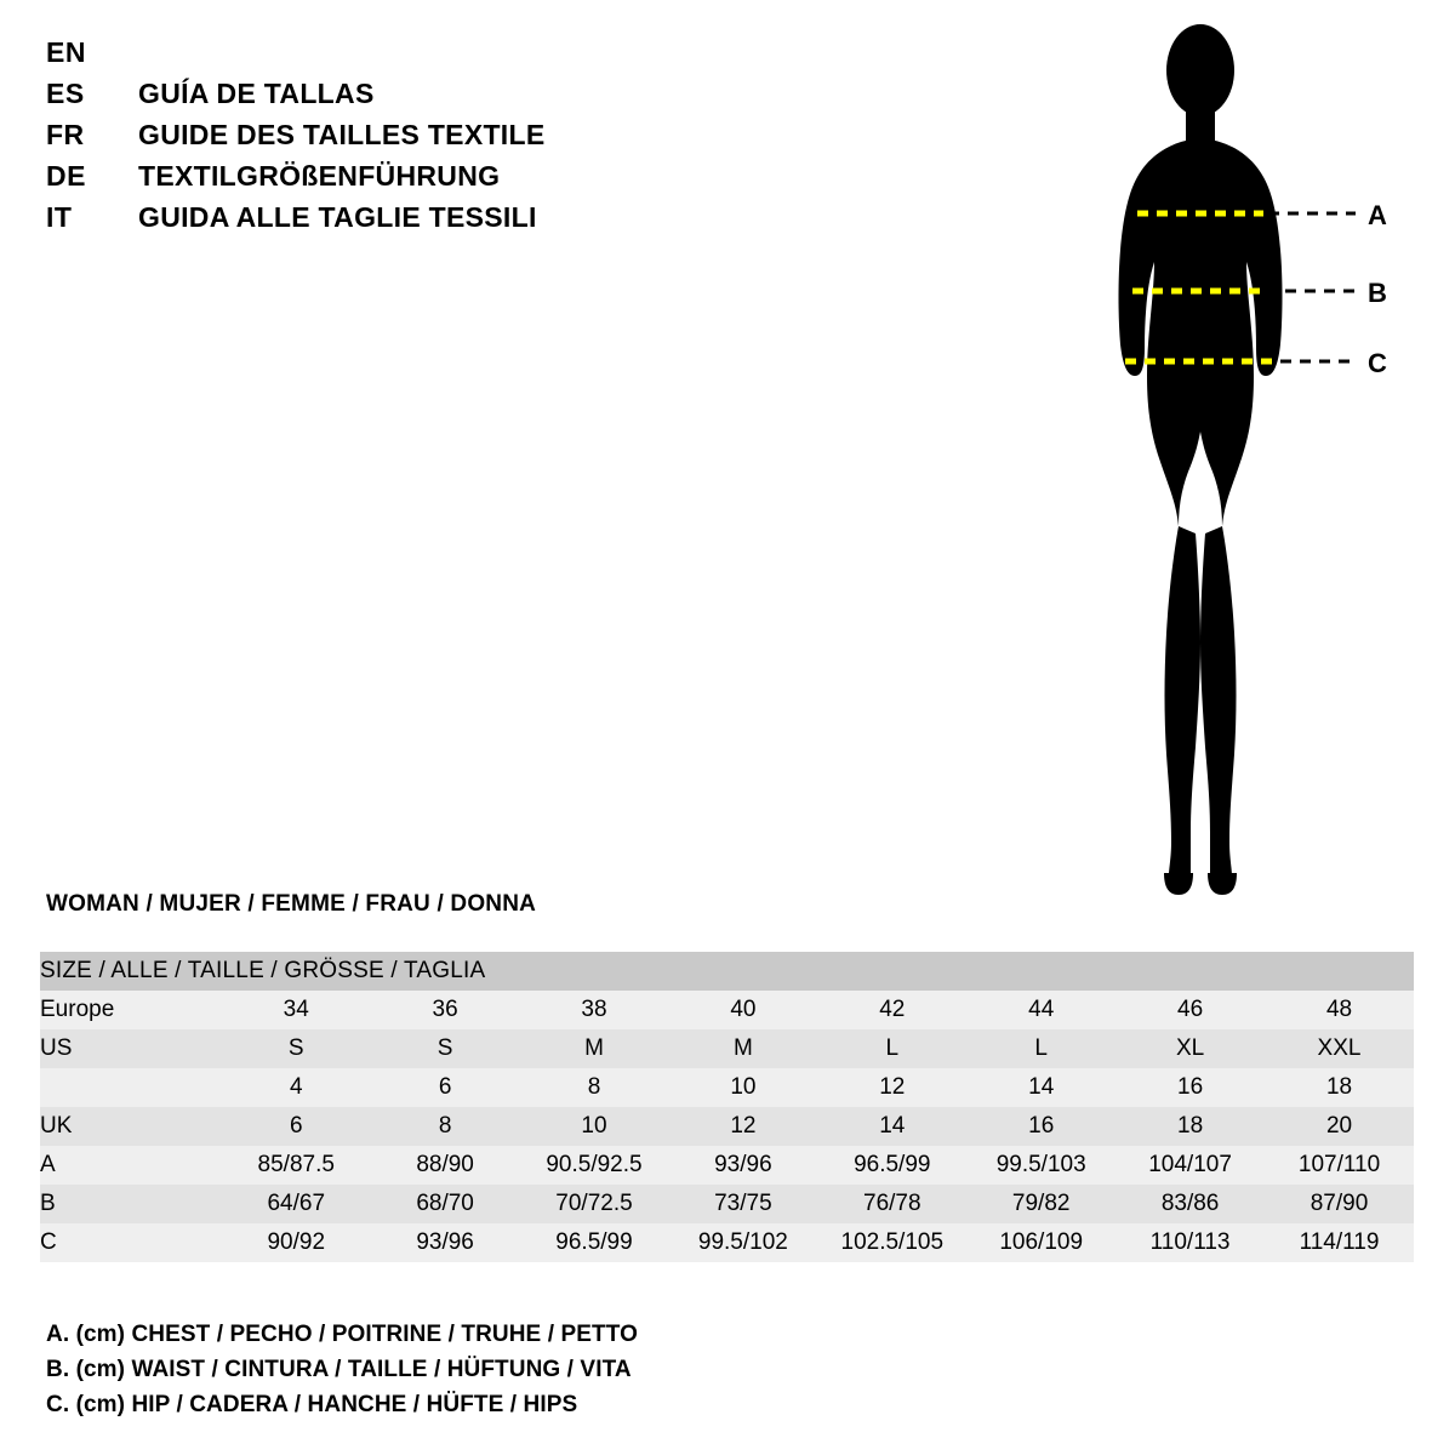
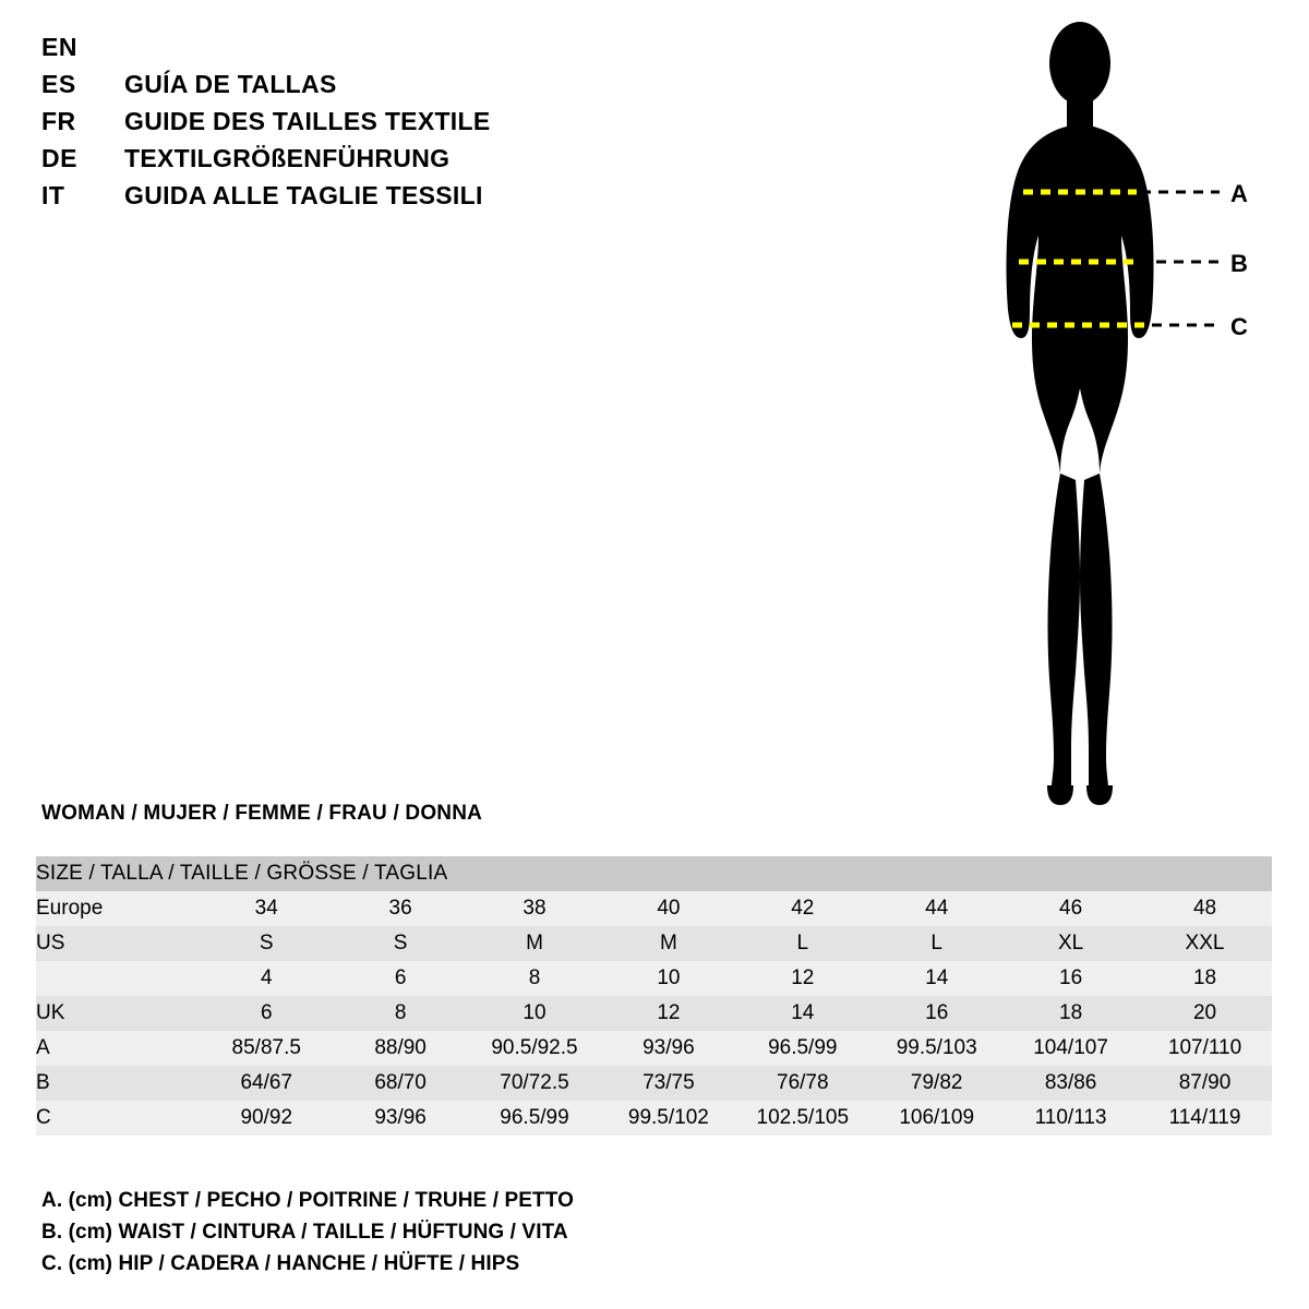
  EN
  ES
  GUÍA DE TALLAS
  FR
  GUIDE DES TAILLES TEXTILE
  DE
  TEXTILGRÖßENFÜHRUNG
  IT
  GUIDA ALLE TAGLIE TESSILI
  A
  B
  C
  WOMAN / MUJER / FEMME / FRAU / DONNA
- SIZE / ALLE / TAILLE / GRÖSSE / TAGLIA
+ SIZE / TALLA / TAILLE / GRÖSSE / TAGLIA
  Europe	34	36	38	40	42	44	46	48
  US	S	S	M	M	L	L	XL	XXL
  	4	6	8	10	12	14	16	18
  UK	6	8	10	12	14	16	18	20
  A	85/87.5	88/90	90.5/92.5	93/96	96.5/99	99.5/103	104/107	107/110
  B	64/67	68/70	70/72.5	73/75	76/78	79/82	83/86	87/90
  C	90/92	93/96	96.5/99	99.5/102	102.5/105	106/109	110/113	114/119
  A. (cm) CHEST / PECHO / POITRINE / TRUHE / PETTO
  B. (cm) WAIST / CINTURA / TAILLE / HÜFTUNG / VITA
  C. (cm) HIP / CADERA / HANCHE / HÜFTE / HIPS
